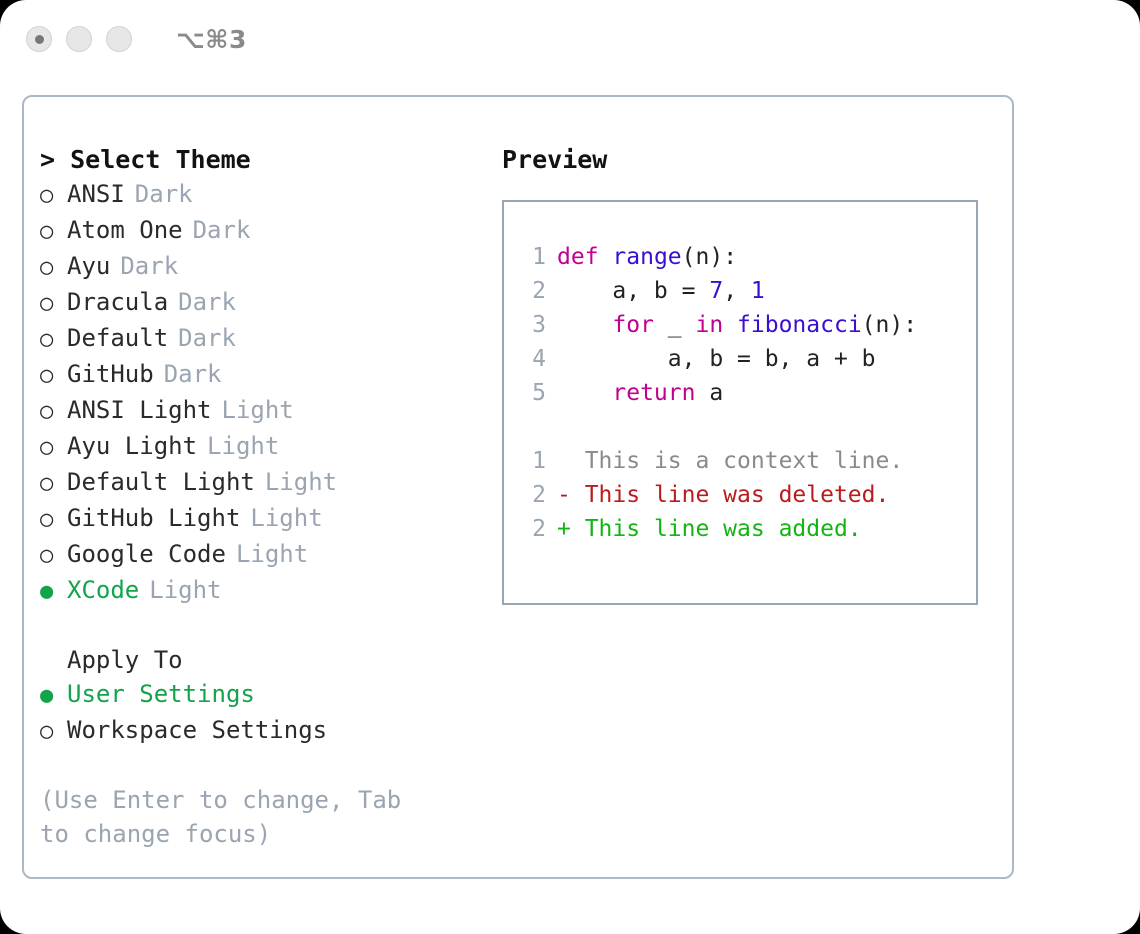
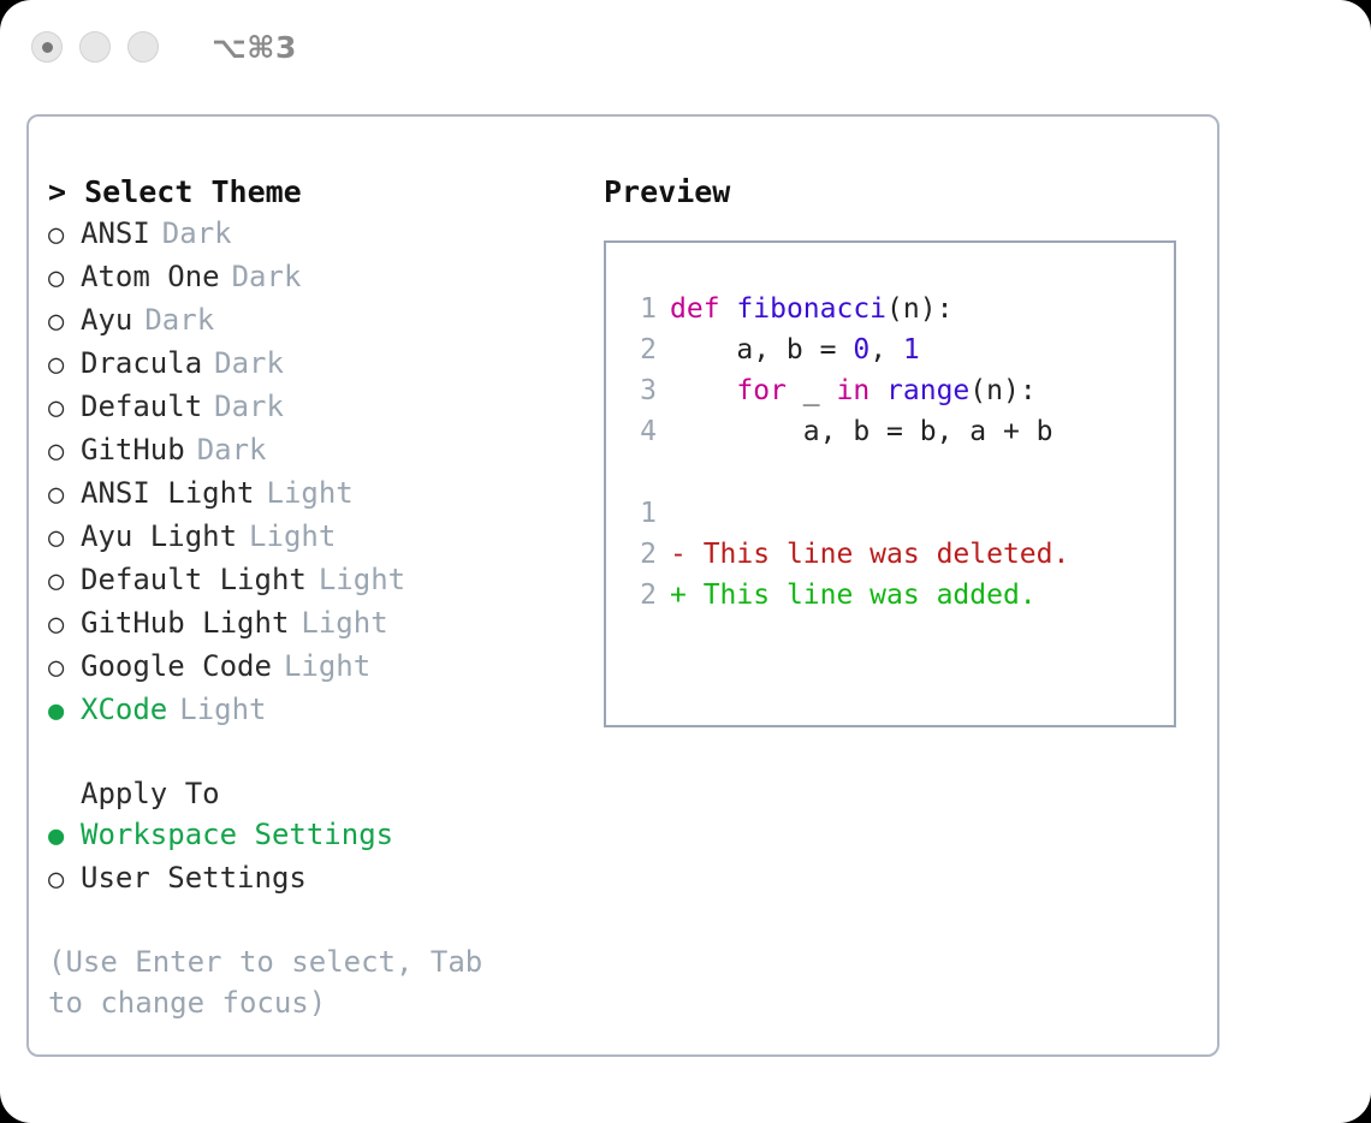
  ⌥⌘3
  > Select Theme
  ○
  ANSI
  Dark
  ○
  Atom One
  Dark
  ○
  Ayu
  Dark
  ○
  Dracula
  Dark
  ○
  Default
  Dark
  ○
  GitHub
  Dark
  ○
  ANSI Light
  Light
  ○
  Ayu Light
  Light
  ○
  Default Light
  Light
  ○
  GitHub Light
  Light
  ○
  Google Code
  Light
  ●
  XCode
  Light
  Apply To
  ●
- User Settings
+ Workspace Settings
  ○
- Workspace Settings
+ User Settings
- (Use Enter to change, Tab to change focus)
+ (Use Enter to select, Tab to change focus)
  Preview
  1
- def range(n):
+ def fibonacci(n):
  2
- a, b = 7, 1
+ a, b = 0, 1
  3
- for _ in fibonacci(n):
+ for _ in range(n):
  4
  a, b = b, a + b
- 5
- return a
  1
- This is a context line.
  2
  -
  This line was deleted.
  2
  +
  This line was added.
